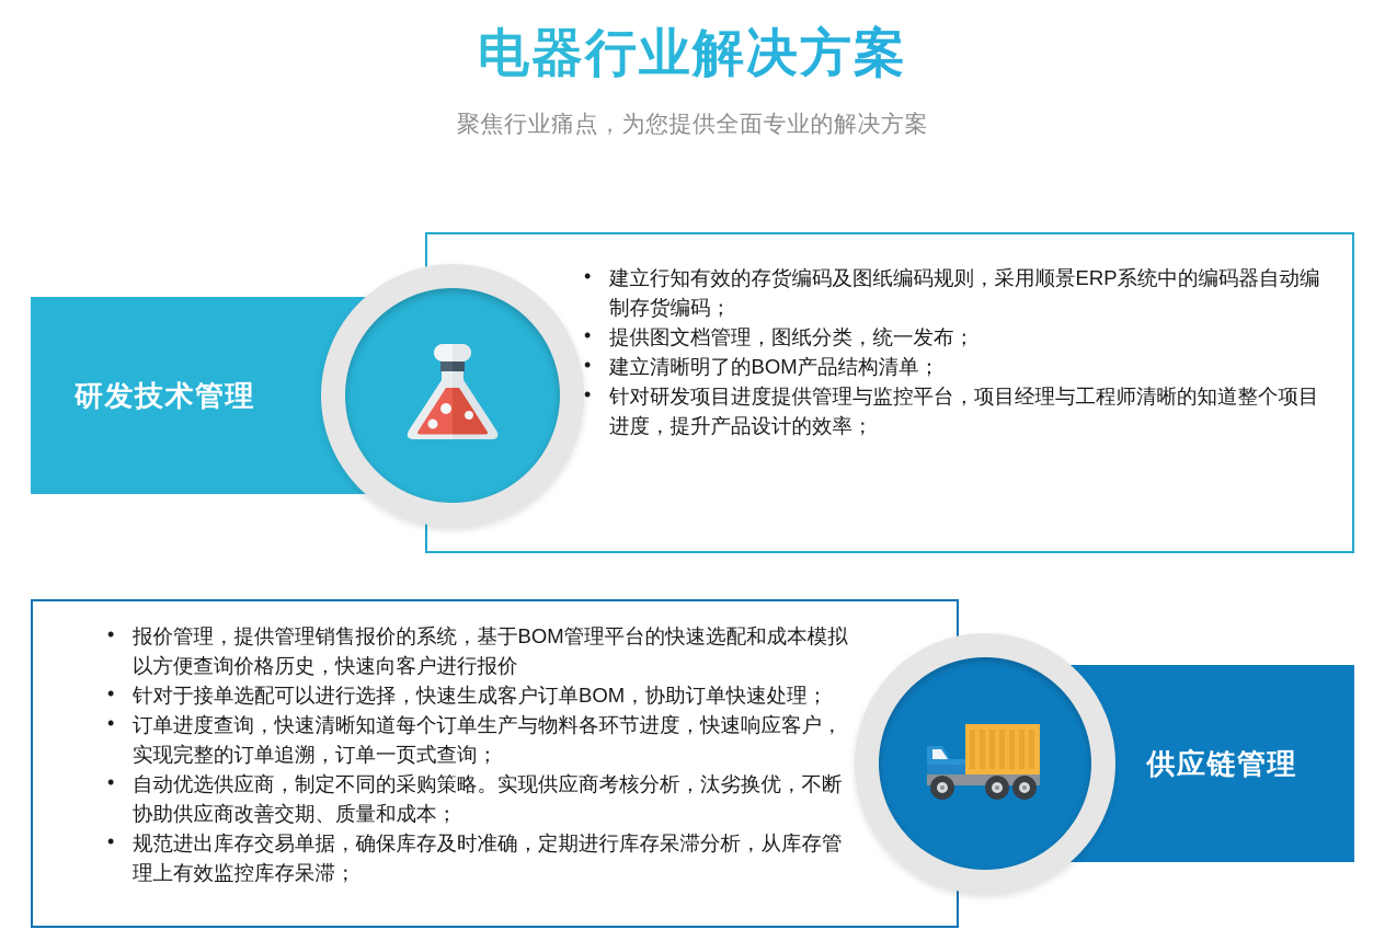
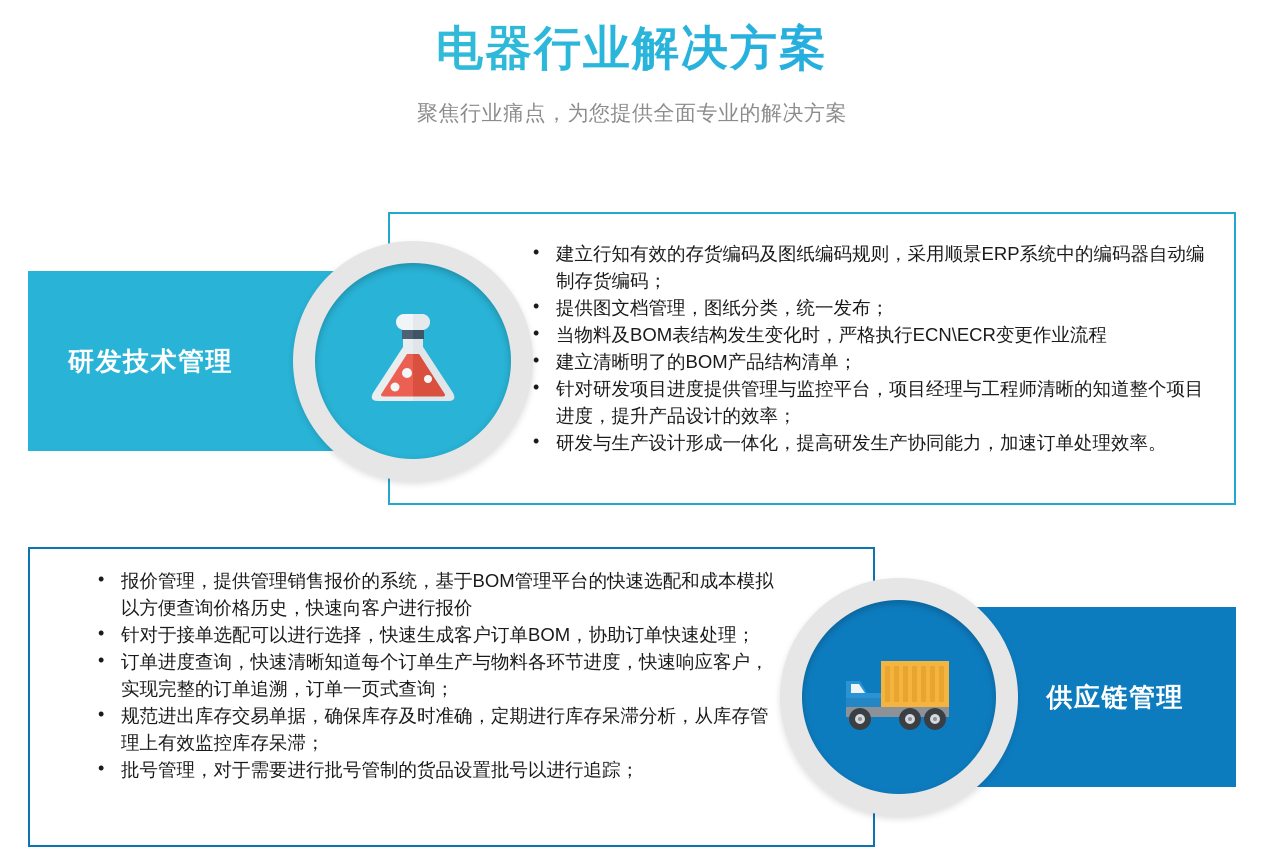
  电器行业解决方案
  聚焦行业痛点，为您提供全面专业的解决方案
  建立行知有效的存货编码及图纸编码规则，采用顺景ERP系统中的编码器自动编制存货编码；
  提供图文档管理，图纸分类，统一发布；
+ 当物料及BOM表结构发生变化时，严格执行ECN\ECR变更作业流程
  建立清晰明了的BOM产品结构清单；
  针对研发项目进度提供管理与监控平台，项目经理与工程师清晰的知道整个项目进度，提升产品设计的效率；
+ 研发与生产设计形成一体化，提高研发生产协同能力，加速订单处理效率。
  研发技术管理
  报价管理，提供管理销售报价的系统，基于BOM管理平台的快速选配和成本模拟以方便查询价格历史，快速向客户进行报价
  针对于接单选配可以进行选择，快速生成客户订单BOM，协助订单快速处理；
  订单进度查询，快速清晰知道每个订单生产与物料各环节进度，快速响应客户，实现完整的订单追溯，订单一页式查询；
- 自动优选供应商，制定不同的采购策略。实现供应商考核分析，汰劣换优，不断协助供应商改善交期、质量和成本；
  规范进出库存交易单据，确保库存及时准确，定期进行库存呆滞分析，从库存管理上有效监控库存呆滞；
+ 批号管理，对于需要进行批号管制的货品设置批号以进行追踪；
  供应链管理
